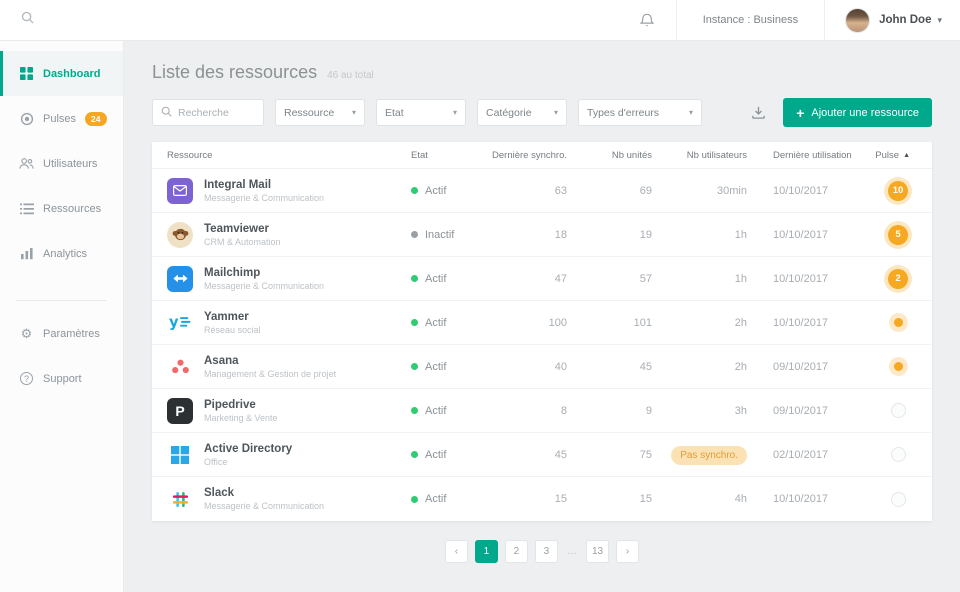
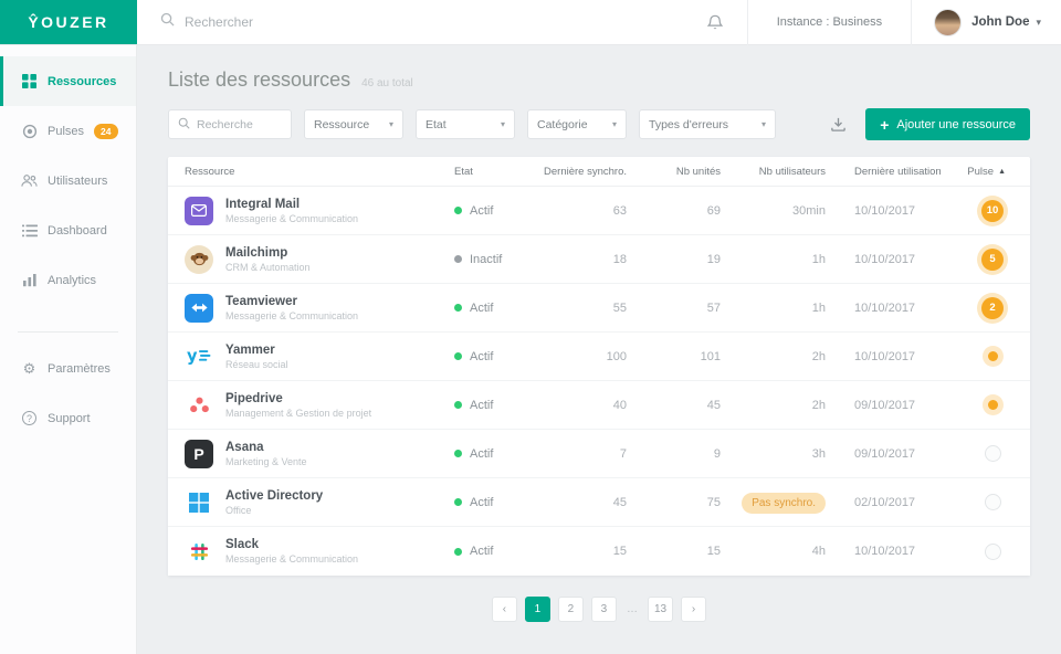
+ ŶOUZER
+ Rechercher
  Instance : Business
  John Doe
  ▾
- Dashboard
+ Ressources
  Pulses
  24
  Utilisateurs
- Ressources
+ Dashboard
  Analytics
  ⚙
  Paramètres
  ?
  Support
  Liste des ressources
  46 au total
  Recherche
  Ressource
  ▾
  Etat
  ▾
  Catégorie
  ▾
  Types d'erreurs
  ▾
  +
  Ajouter une ressource
  Ressource
  Etat
  Dernière synchro.
  Nb unités
  Nb utilisateurs
  Dernière utilisation
  Pulse
  Integral Mail
  Messagerie & Communication
  Actif
  63
  69
  30min
  10/10/2017
  10
- Teamviewer
+ Mailchimp
  CRM & Automation
  Inactif
  18
  19
  1h
  10/10/2017
  5
- Mailchimp
+ Teamviewer
  Messagerie & Communication
  Actif
- 47
+ 55
  57
  1h
  10/10/2017
  2
  y
  Yammer
  Réseau social
  Actif
  100
  101
  2h
  10/10/2017
- Asana
+ Pipedrive
  Management & Gestion de projet
  Actif
  40
  45
  2h
  09/10/2017
  P
- Pipedrive
+ Asana
  Marketing & Vente
  Actif
- 8
+ 7
  9
  3h
  09/10/2017
  Active Directory
  Office
  Actif
  45
  75
  Pas synchro.
  02/10/2017
  Slack
  Messagerie & Communication
  Actif
  15
  15
  4h
  10/10/2017
  ‹
  1
  2
  3
  …
  13
  ›
